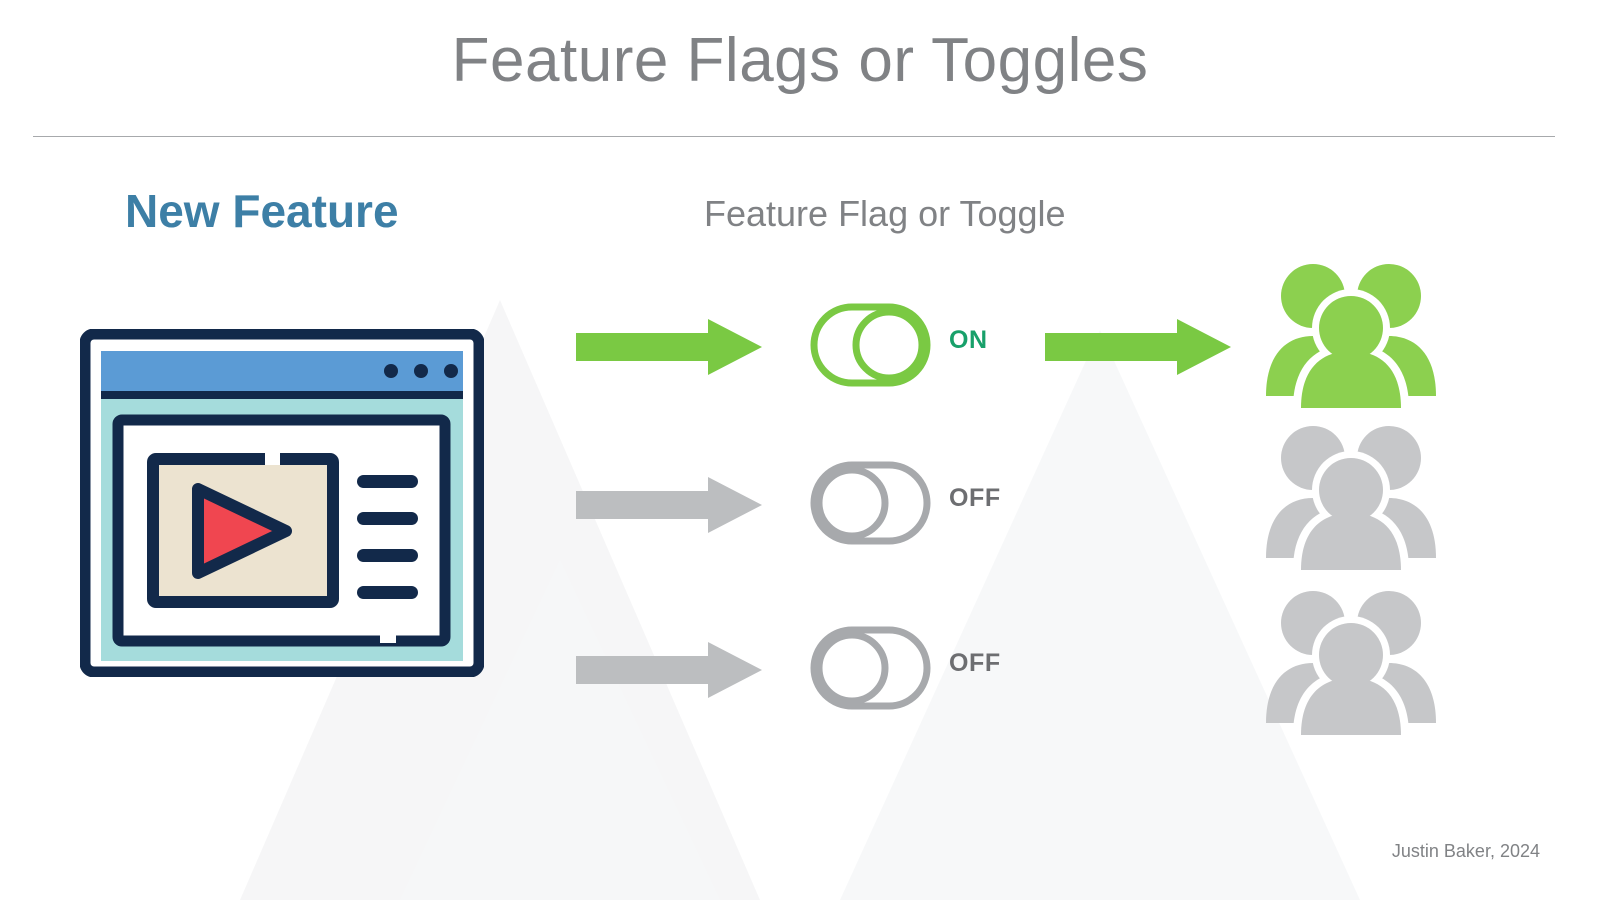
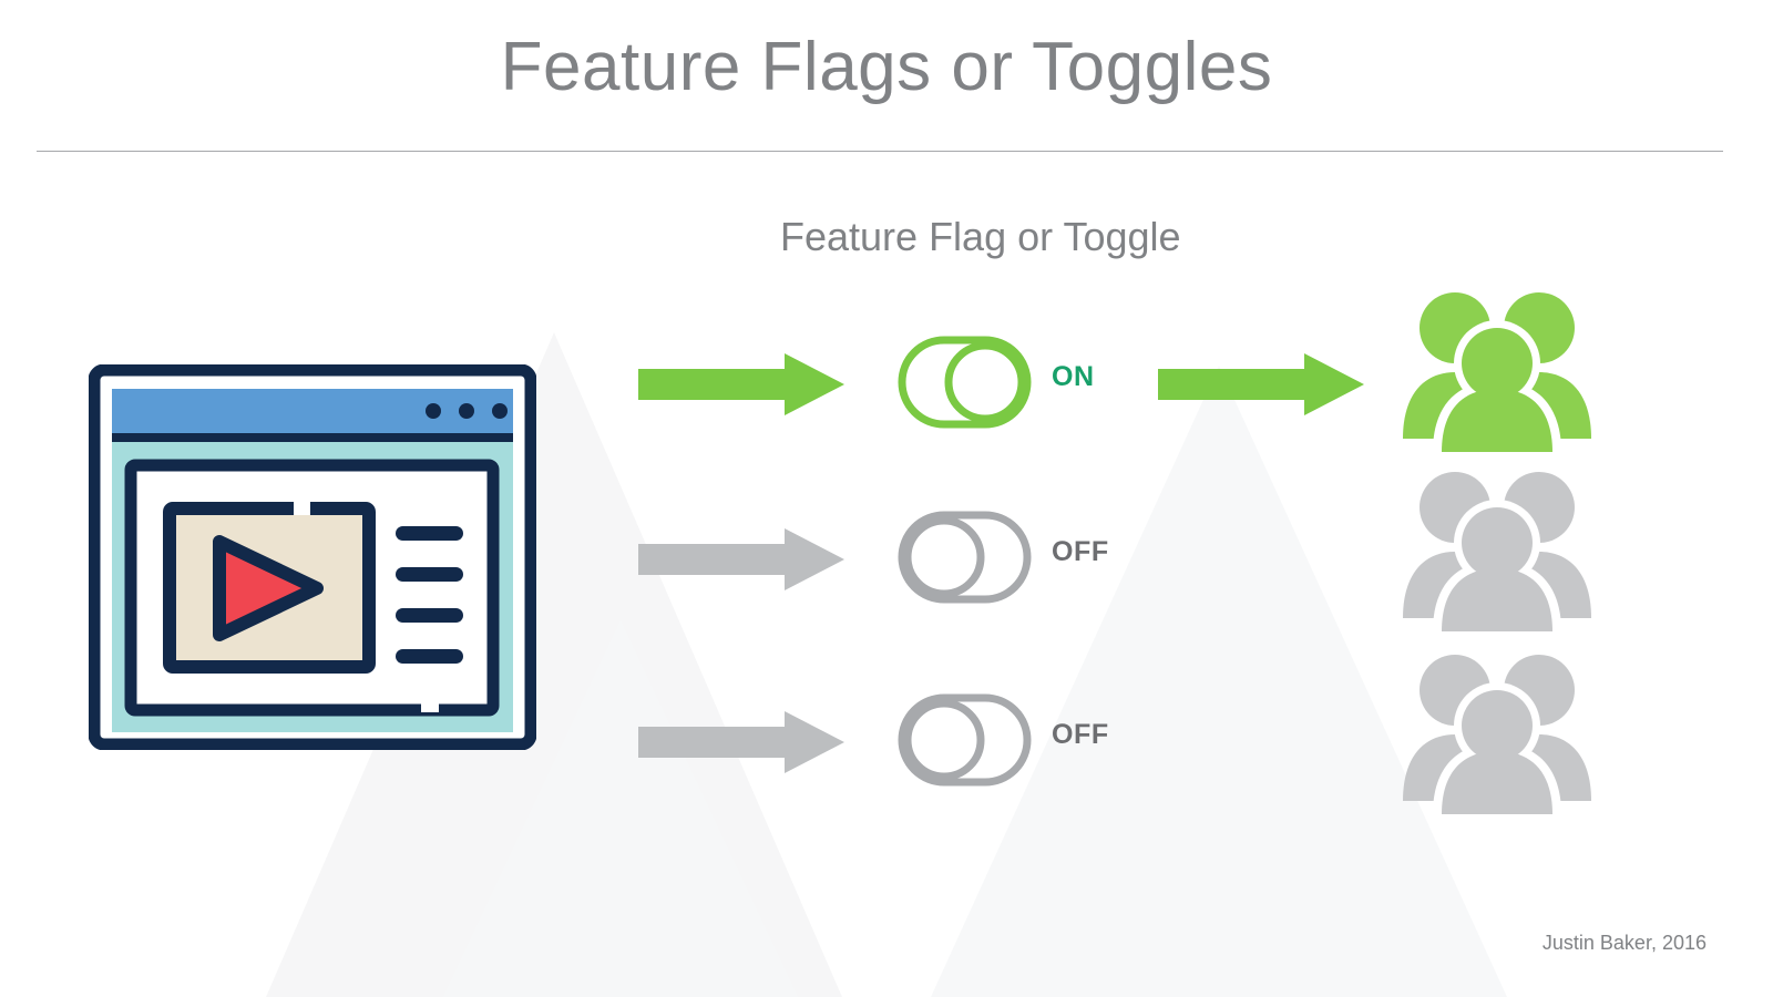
  Feature Flags or Toggles
- New Feature
  Feature Flag or Toggle
  ON
  OFF
  OFF
- Justin Baker, 2024
+ Justin Baker, 2016
